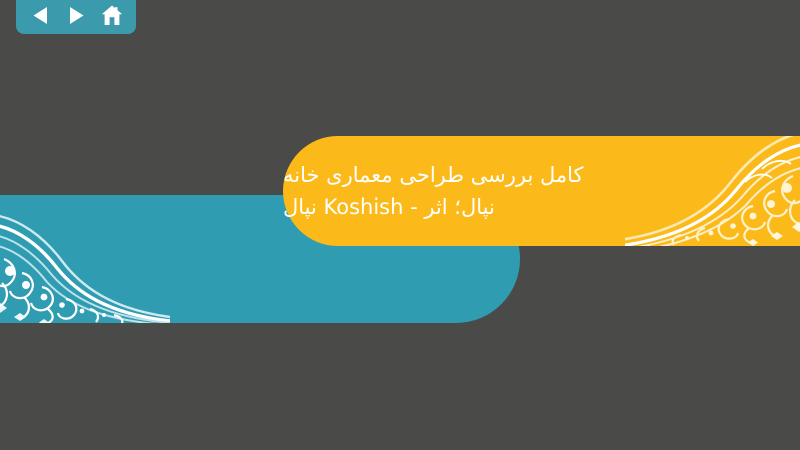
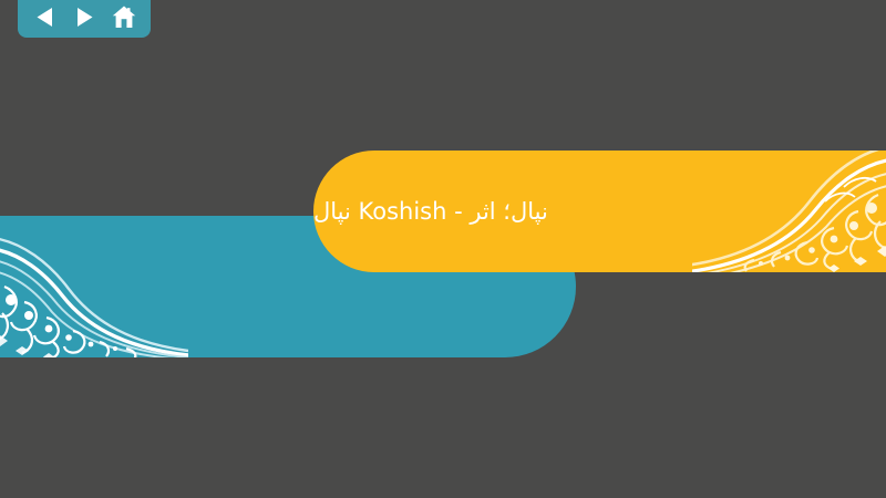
- کامل بررسی طراحی معماری خانه
  نپال؛ اثر - Koshish نپال
